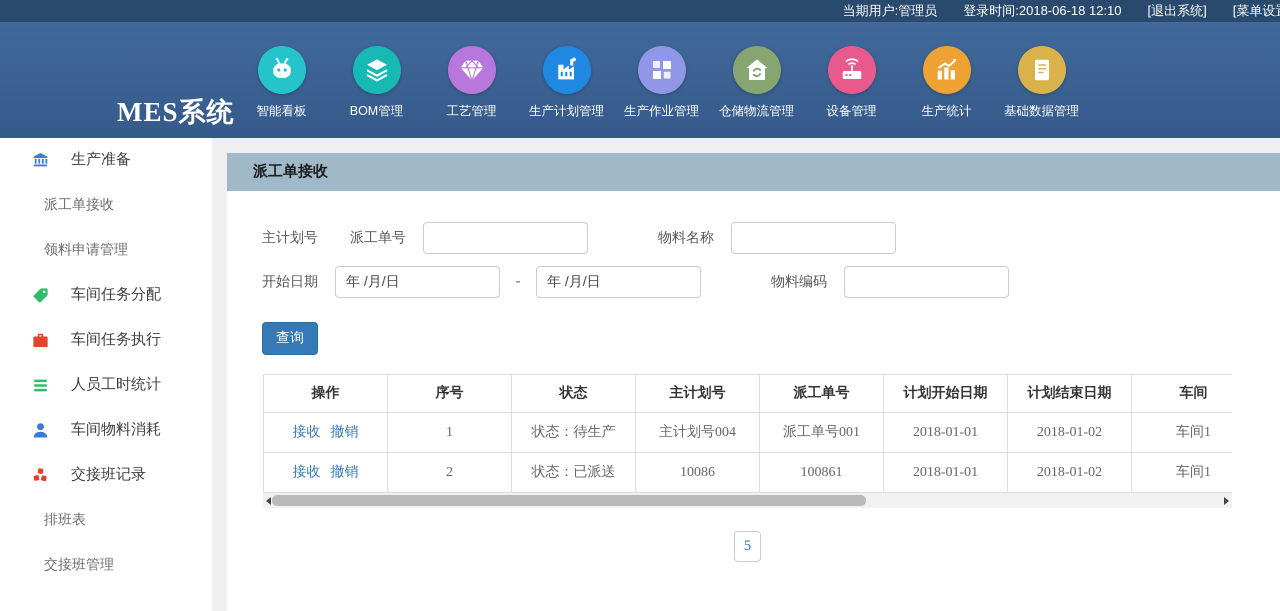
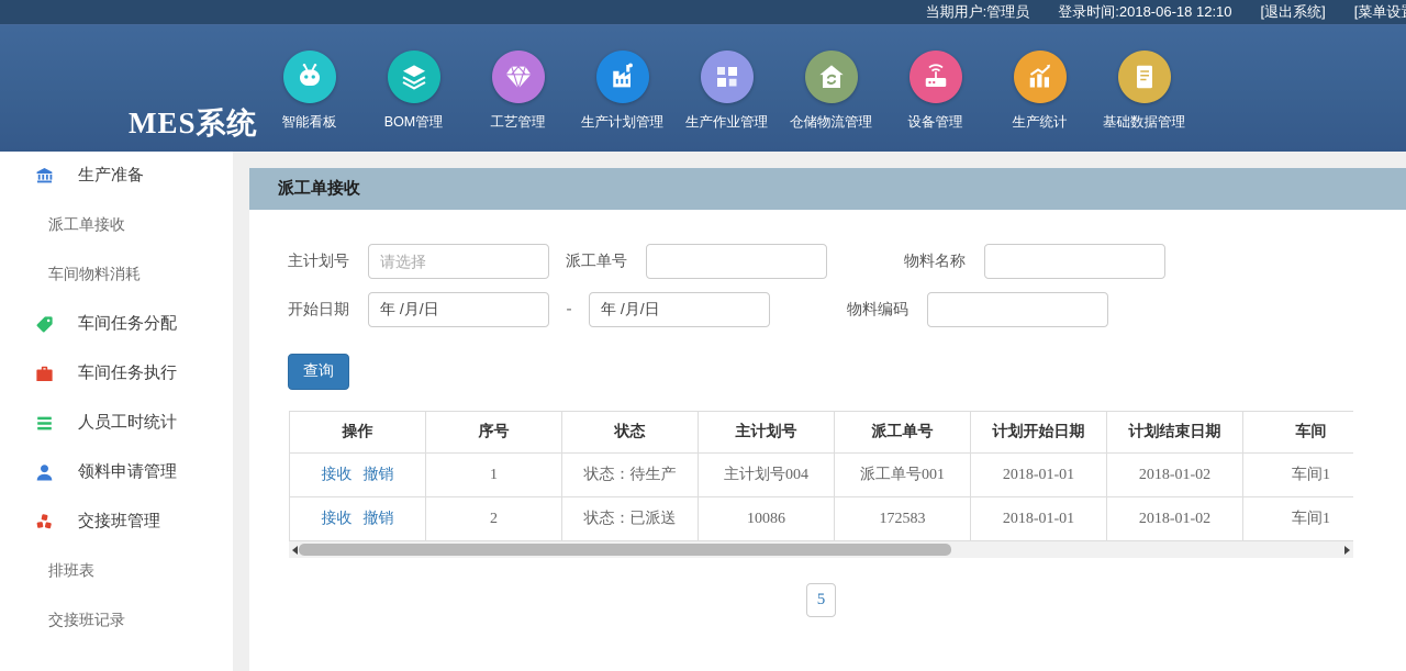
  当期用户:管理员
  登录时间:2018-06-18 12:10
  [退出系统]
  MES系统
  智能看板
  BOM管理
  工艺管理
  生产计划管理
  生产作业管理
  仓储物流管理
  设备管理
  生产统计
  基础数据管理
  生产准备
  派工单接收
- 领料申请管理
+ 车间物料消耗
  车间任务分配
  车间任务执行
  人员工时统计
- 车间物料消耗
+ 领料申请管理
- 交接班记录
+ 交接班管理
  排班表
- 交接班管理
+ 交接班记录
  派工单接收
  主计划号
+ 请选择
  派工单号
  物料名称
  开始日期
  年 /月/日
  -
  年 /月/日
  物料编码
  查询
  操作	序号	状态	主计划号	派工单号	计划开始日期	计划结束日期	车间
  接收 撤销	1	状态：待生产	主计划号004	派工单号001	2018-01-01	2018-01-02	车间1
- 接收 撤销	2	状态：已派送	10086	100861	2018-01-01	2018-01-02	车间1
+ 接收 撤销	2	状态：已派送	10086	172583	2018-01-01	2018-01-02	车间1
  5
